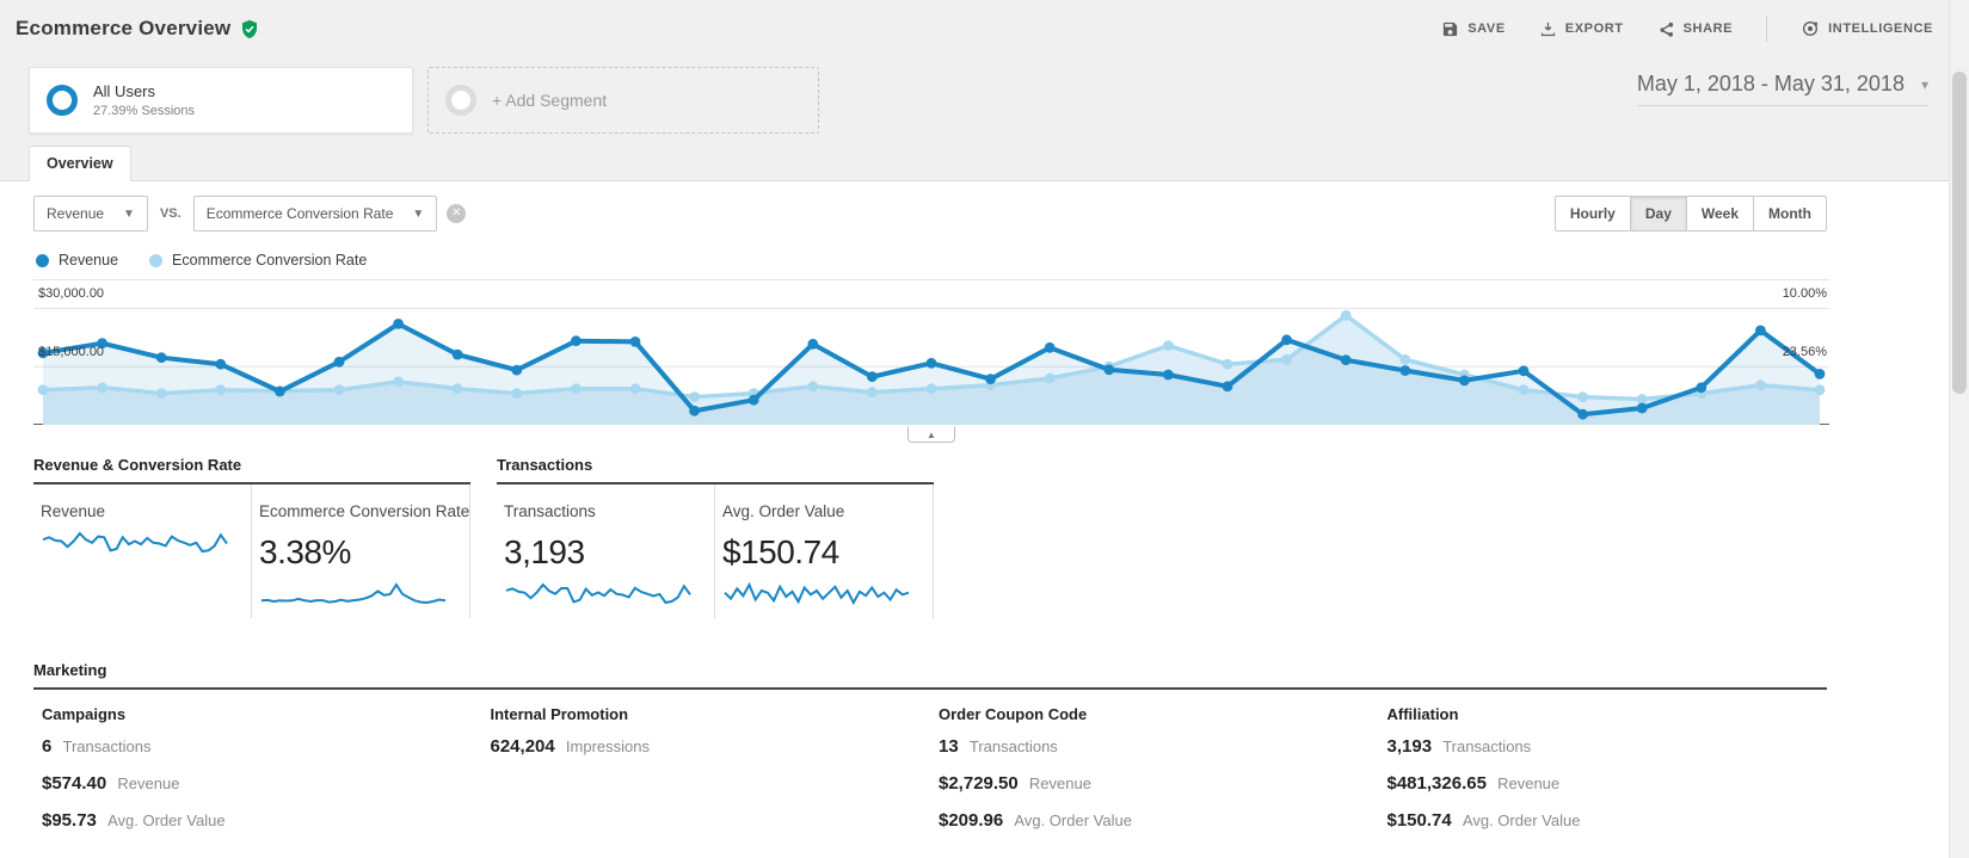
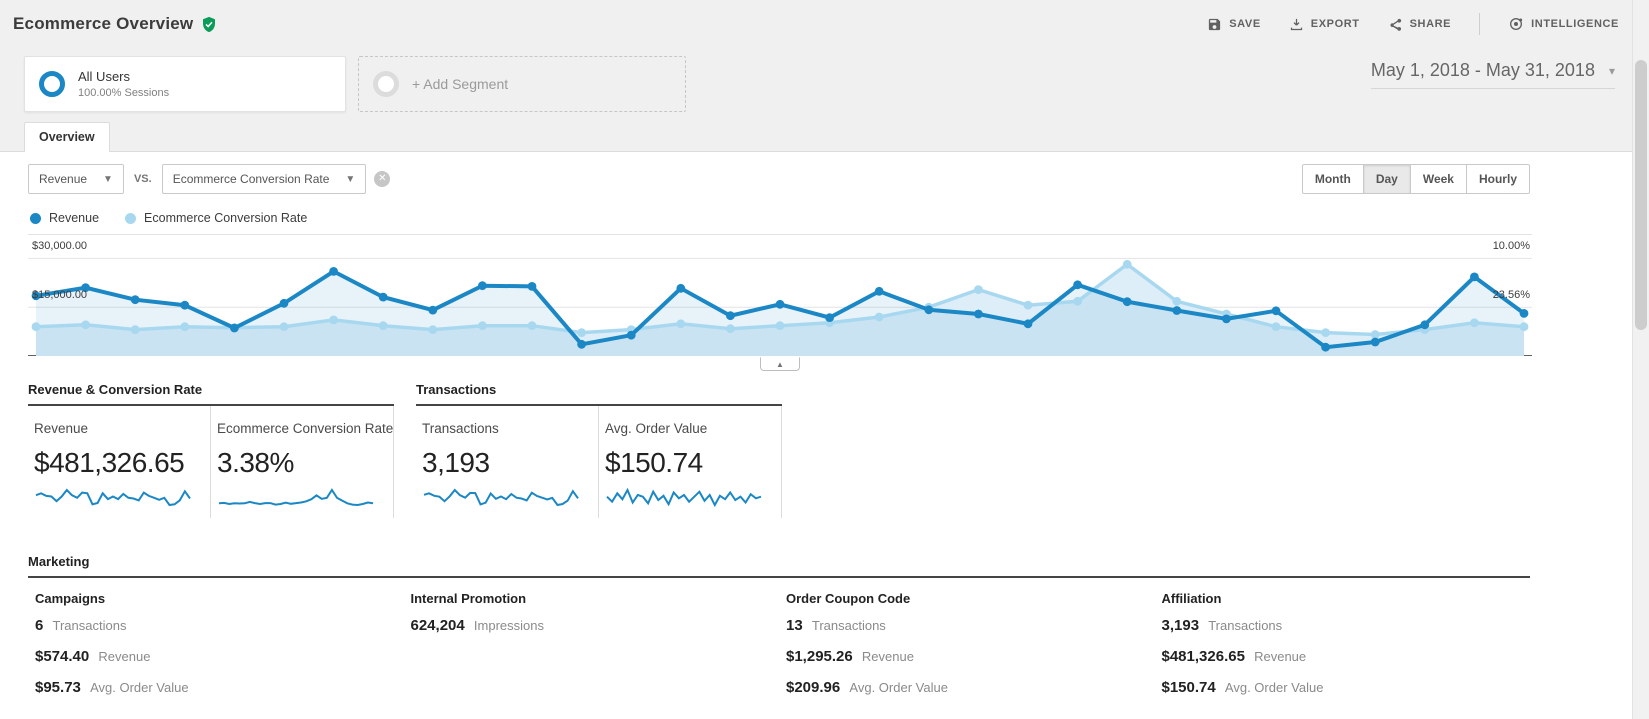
  Ecommerce Overview
  SAVE
  EXPORT
  SHARE
  INTELLIGENCE
  All Users
- 27.39% Sessions
+ 100.00% Sessions
  + Add Segment
  May 1, 2018 - May 31, 2018
  ▾
  Overview
  Revenue
  ▼
  VS.
  Ecommerce Conversion Rate
  ▼
  ✕
- Hourly
+ Month
  Day
  Week
- Month
+ Hourly
  Revenue
  Ecommerce Conversion Rate
  $30,000.00
  $15,000.00
  10.00%
  23.56%
  ▲
  Revenue & Conversion Rate
  Revenue
+ $481,326.65
  Ecommerce Conversion Rate
  3.38%
  Transactions
  Transactions
  3,193
  Avg. Order Value
  $150.74
  Marketing
  Campaigns
  6 Transactions
  $574.40 Revenue
  $95.73 Avg. Order Value
  Internal Promotion
  624,204 Impressions
  Order Coupon Code
  13 Transactions
- $2,729.50 Revenue
+ $1,295.26 Revenue
  $209.96 Avg. Order Value
  Affiliation
  3,193 Transactions
  $481,326.65 Revenue
  $150.74 Avg. Order Value
